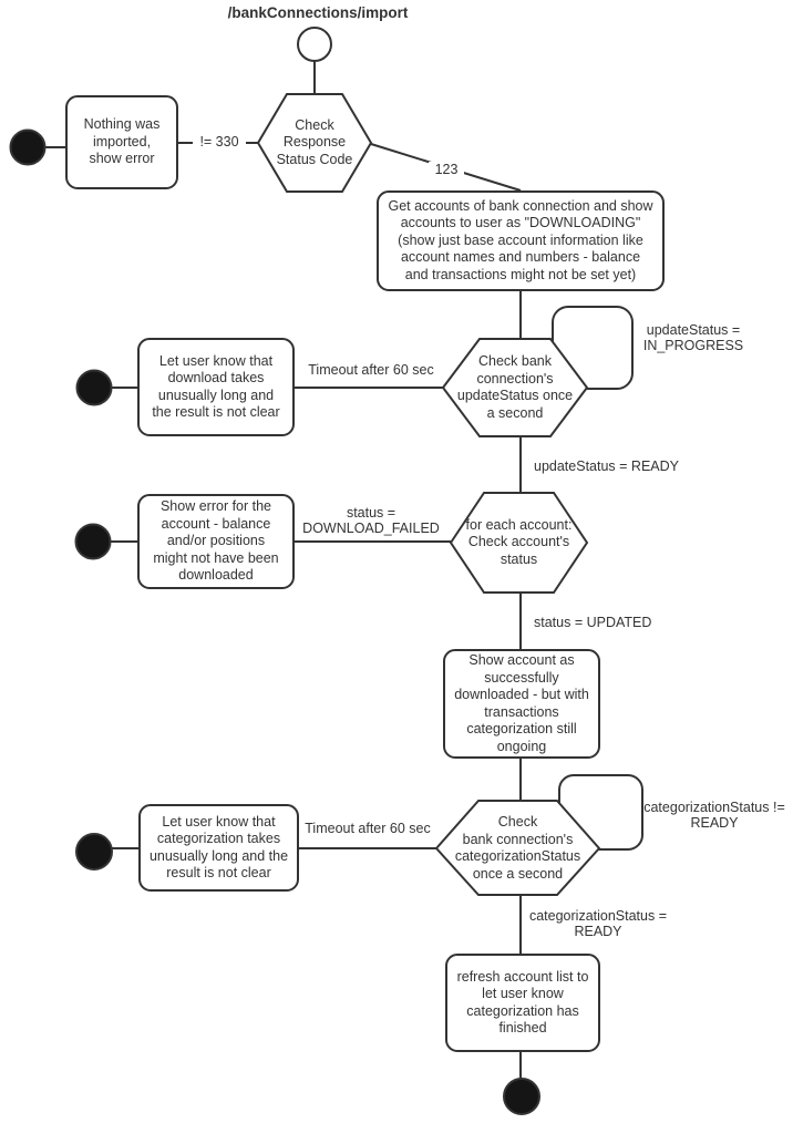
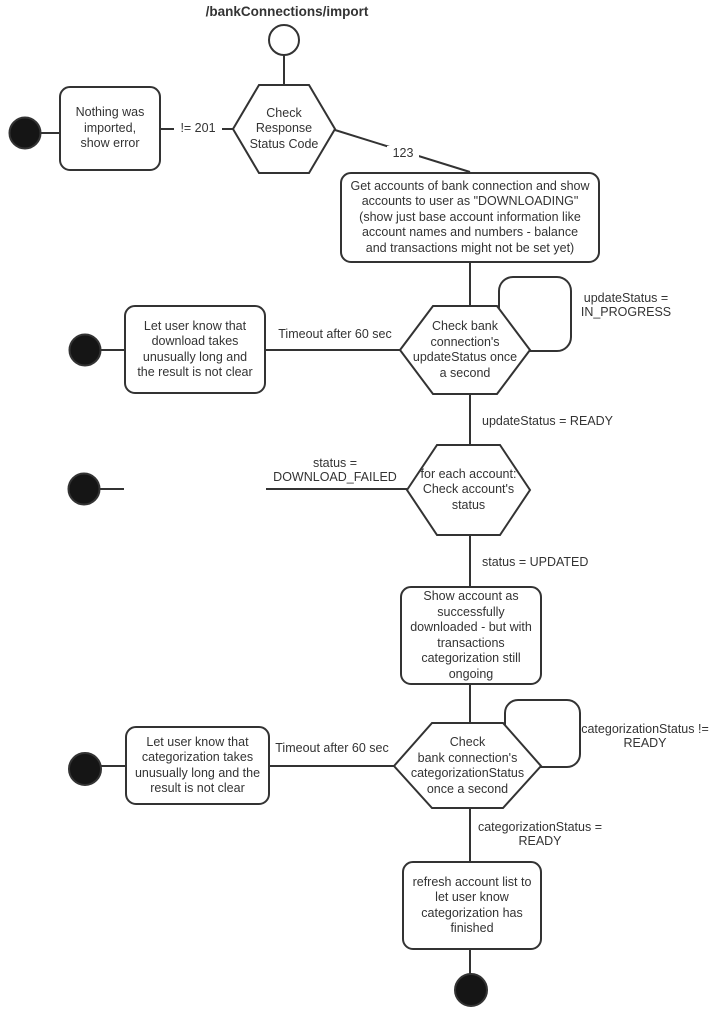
  /bankConnections/import
  Nothing was
  imported,
  show error
  Get accounts of bank connection and show
  accounts to user as "DOWNLOADING"
  (show just base account information like
  account names and numbers - balance
  and transactions might not be set yet)
  Let user know that
  download takes
  unusually long and
  the result is not clear
- Show error for the
- account - balance
- and/or positions
- might not have been
- downloaded
  Show account as
  successfully
  downloaded - but with
  transactions
  categorization still
  ongoing
  Let user know that
  categorization takes
  unusually long and the
  result is not clear
  refresh account list to
  let user know
  categorization has
  finished
  Check
  Response
  Status Code
  Check bank
  connection's
  updateStatus once
  a second
  for each account:
  Check account's
  status
  Check
  bank connection's
  categorizationStatus
  once a second
- != 330
+ != 201
  123
  updateStatus =
  IN_PROGRESS
  Timeout after 60 sec
  updateStatus = READY
  status =
  DOWNLOAD_FAILED
  status = UPDATED
  categorizationStatus !=
  READY
  Timeout after 60 sec
  categorizationStatus =
  READY
